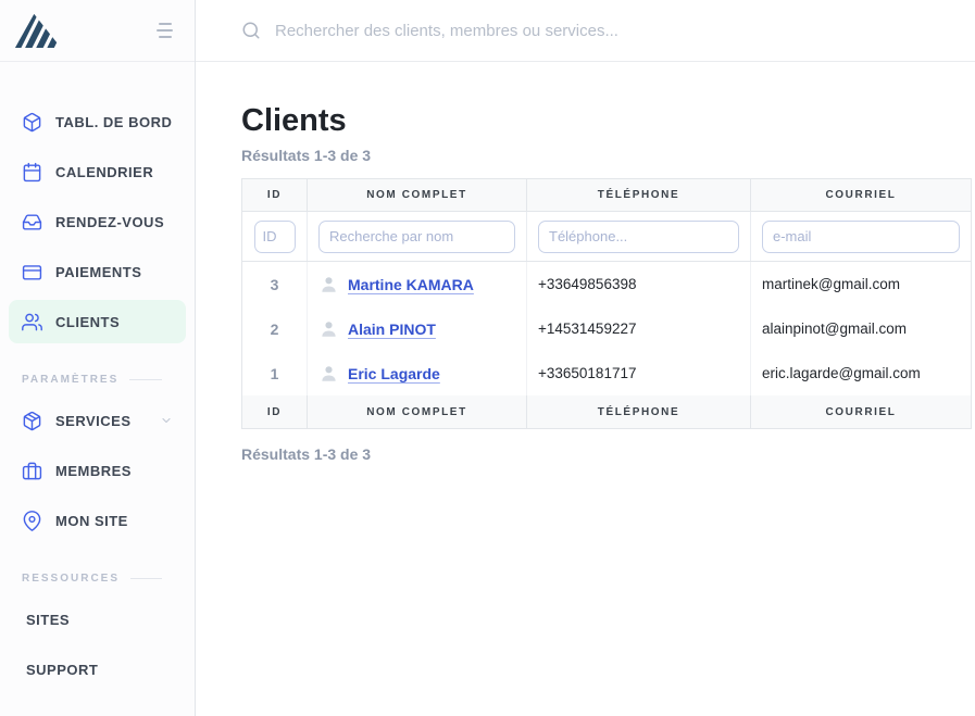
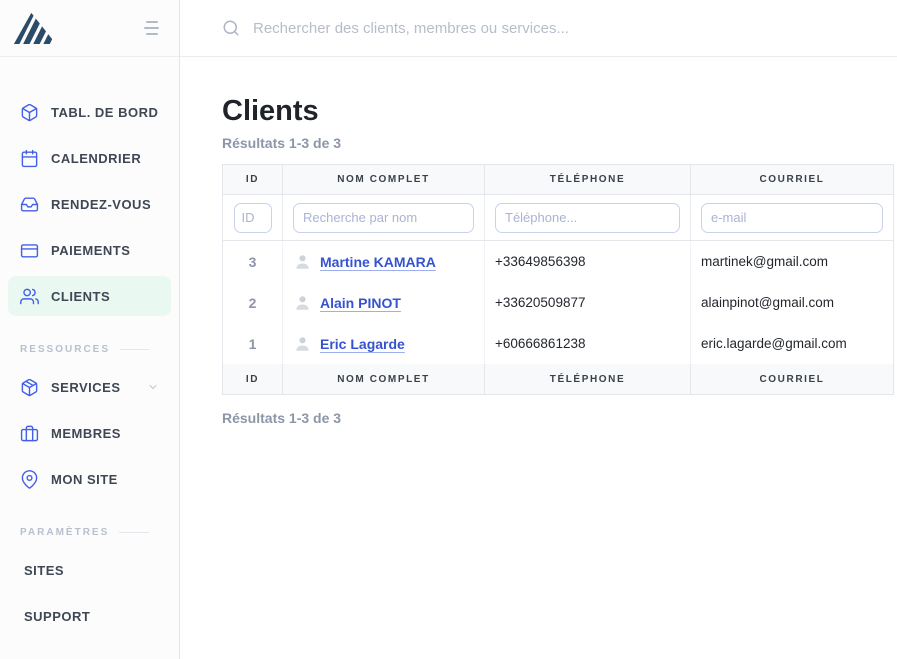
  TABL. DE BORD
  CALENDRIER
  RENDEZ-VOUS
  PAIEMENTS
  CLIENTS
- PARAMÈTRES
+ RESSOURCES
  SERVICES
  MEMBRES
  MON SITE
- RESSOURCES
+ PARAMÈTRES
  SITES
  SUPPORT
  Rechercher des clients, membres ou services...
  Clients
  Résultats 1-3 de 3
  ID
  NOM COMPLET
  TÉLÉPHONE
  COURRIEL
  ID
  Recherche par nom
  Téléphone...
  e-mail
  3
  Martine KAMARA
  +33649856398
  martinek@gmail.com
  2
  Alain PINOT
- +14531459227
+ +33620509877
  alainpinot@gmail.com
  1
  Eric Lagarde
- +33650181717
+ +60666861238
  eric.lagarde@gmail.com
  ID
  NOM COMPLET
  TÉLÉPHONE
  COURRIEL
  Résultats 1-3 de 3
